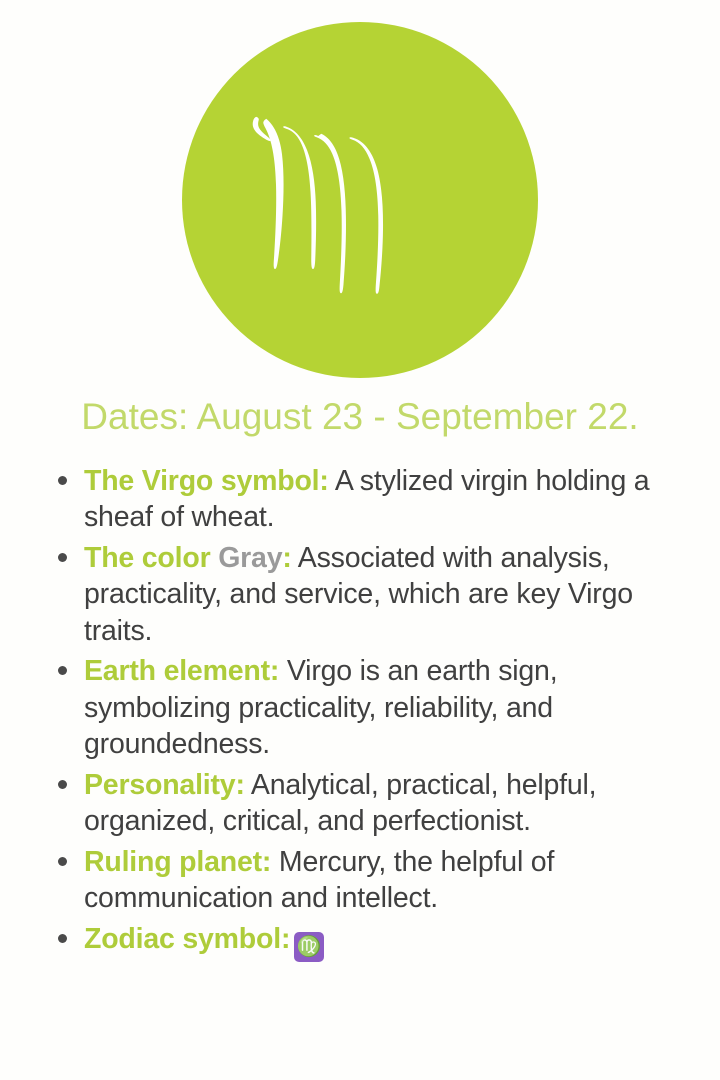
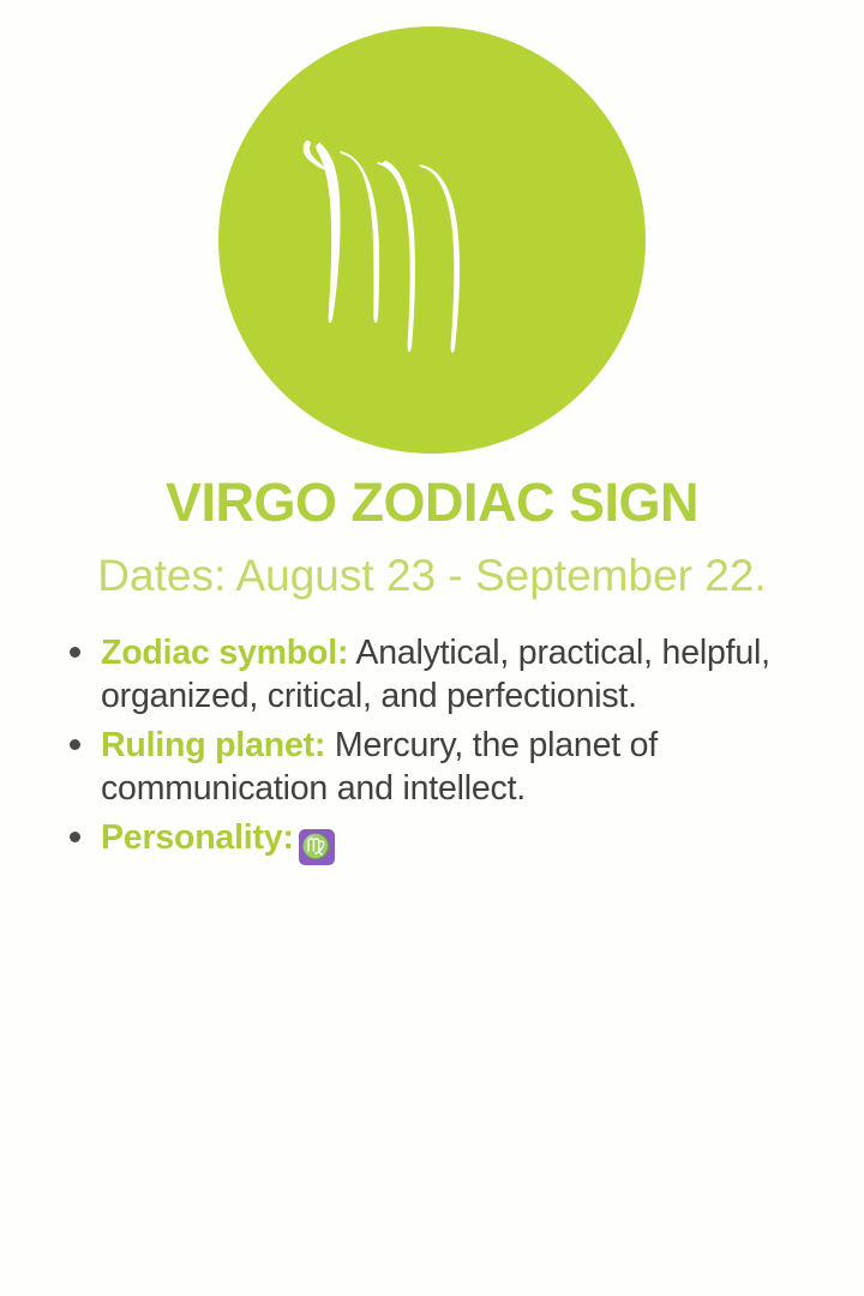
+ VIRGO ZODIAC SIGN
  Dates: August 23 - September 22.
- The Virgo symbol: A stylized virgin holding a sheaf of wheat.
- The color Gray: Associated with analysis, practicality, and service, which are key Virgo traits.
- Earth element: Virgo is an earth sign, symbolizing practicality, reliability, and groundedness.
- Personality: Analytical, practical, helpful, organized, critical, and perfectionist.
+ Zodiac symbol: Analytical, practical, helpful, organized, critical, and perfectionist.
- Ruling planet: Mercury, the helpful of communication and intellect.
+ Ruling planet: Mercury, the planet of communication and intellect.
- Zodiac symbol: ♍
+ Personality: ♍
